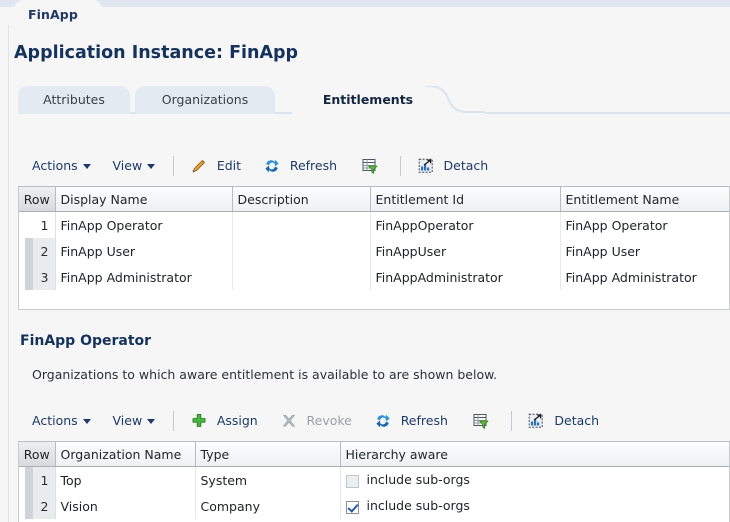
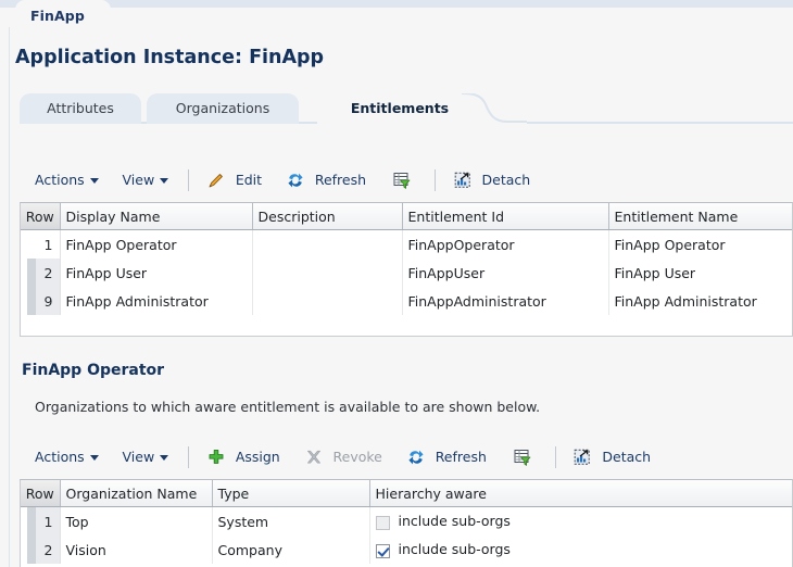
  FinApp
  Application Instance: FinApp
  Attributes
  Organizations
  Entitlements
  Actions View Edit Refresh Detach
  Row	Display Name	Description	Entitlement Id	Entitlement Name
  1	FinApp Operator		FinAppOperator	FinApp Operator
  2	FinApp User		FinAppUser	FinApp User
- 3	FinApp Administrator		FinAppAdministrator	FinApp Administrator
+ 9	FinApp Administrator		FinAppAdministrator	FinApp Administrator
  FinApp Operator
  Organizations to which aware entitlement is available to are shown below.
  Actions View Assign Revoke Refresh Detach
  Row	Organization Name	Type	Hierarchy aware
  1	Top	System	include sub-orgs
  2	Vision	Company	include sub-orgs
